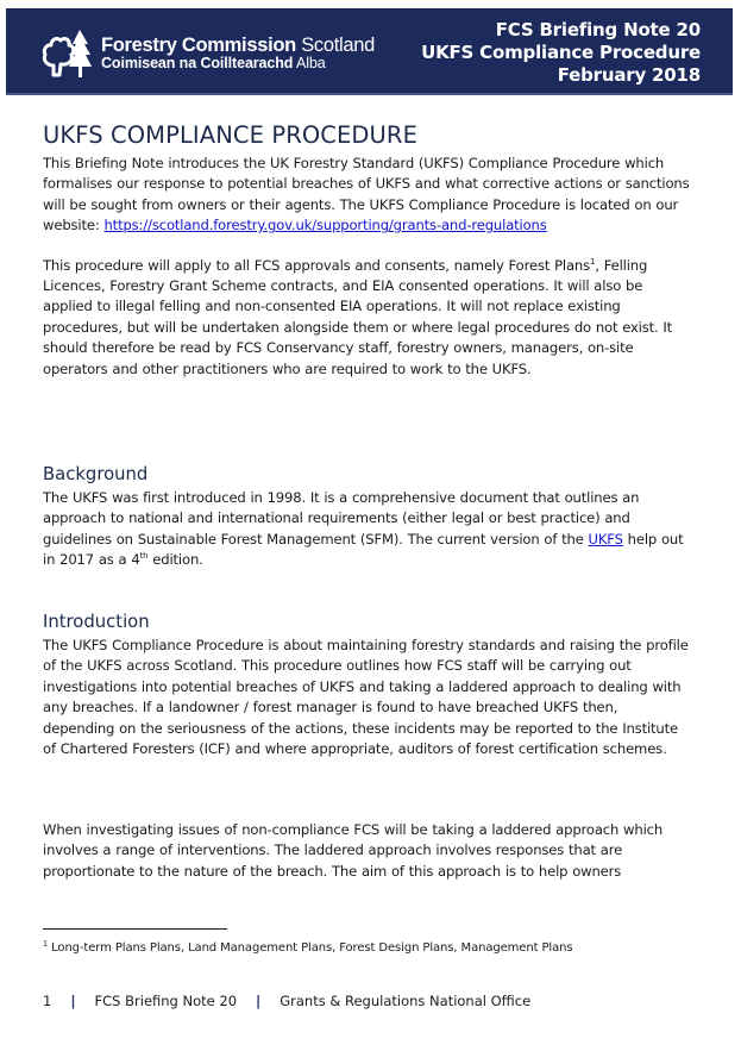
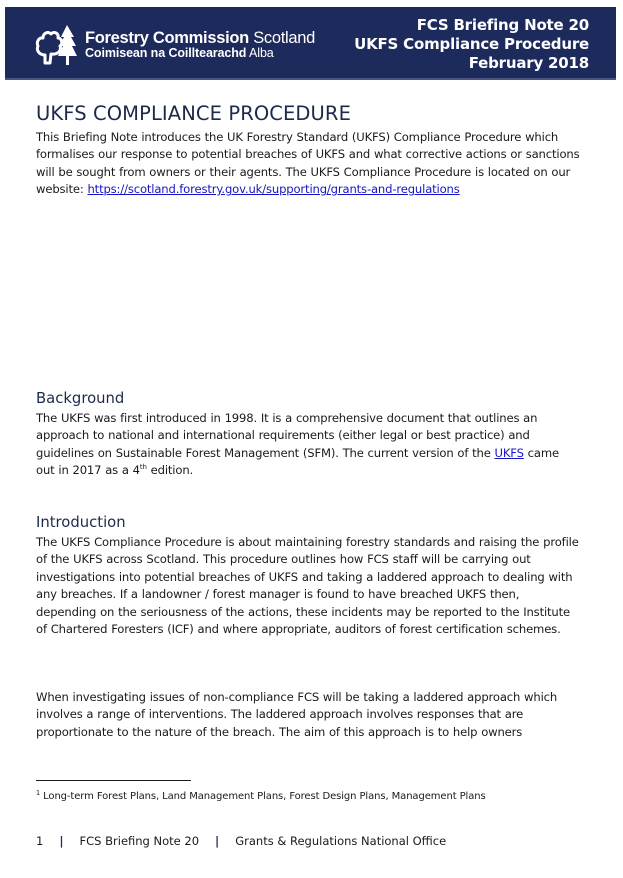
  Forestry Commission Scotland
  Coimisean na Coilltearachd Alba
  FCS Briefing Note 20
  UKFS Compliance Procedure
  February 2018
  UKFS COMPLIANCE PROCEDURE
  This Briefing Note introduces the UK Forestry Standard (UKFS) Compliance Procedure which formalises our response to potential breaches of UKFS and what corrective actions or sanctions will be sought from owners or their agents. The UKFS Compliance Procedure is located on our website: https://scotland.forestry.gov.uk/supporting/grants-and-regulations
- This procedure will apply to all FCS approvals and consents, namely Forest Plans1, Felling Licences, Forestry Grant Scheme contracts, and EIA consented operations. It will also be applied to illegal felling and non-consented EIA operations. It will not replace existing procedures, but will be undertaken alongside them or where legal procedures do not exist. It should therefore be read by FCS Conservancy staff, forestry owners, managers, on-site operators and other practitioners who are required to work to the UKFS.
  Background
- The UKFS was first introduced in 1998. It is a comprehensive document that outlines an approach to national and international requirements (either legal or best practice) and guidelines on Sustainable Forest Management (SFM). The current version of the UKFS help out in 2017 as a 4th edition.
+ The UKFS was first introduced in 1998. It is a comprehensive document that outlines an approach to national and international requirements (either legal or best practice) and guidelines on Sustainable Forest Management (SFM). The current version of the UKFS came out in 2017 as a 4th edition.
  Introduction
  The UKFS Compliance Procedure is about maintaining forestry standards and raising the profile of the UKFS across Scotland. This procedure outlines how FCS staff will be carrying out investigations into potential breaches of UKFS and taking a laddered approach to dealing with any breaches. If a landowner / forest manager is found to have breached UKFS then, depending on the seriousness of the actions, these incidents may be reported to the Institute of Chartered Foresters (ICF) and where appropriate, auditors of forest certification schemes.
  When investigating issues of non-compliance FCS will be taking a laddered approach which involves a range of interventions. The laddered approach involves responses that are proportionate to the nature of the breach. The aim of this approach is to help owners
- 1 Long-term Plans Plans, Land Management Plans, Forest Design Plans, Management Plans
+ 1 Long-term Forest Plans, Land Management Plans, Forest Design Plans, Management Plans
  1
  |
  FCS Briefing Note 20
  |
  Grants & Regulations National Office
